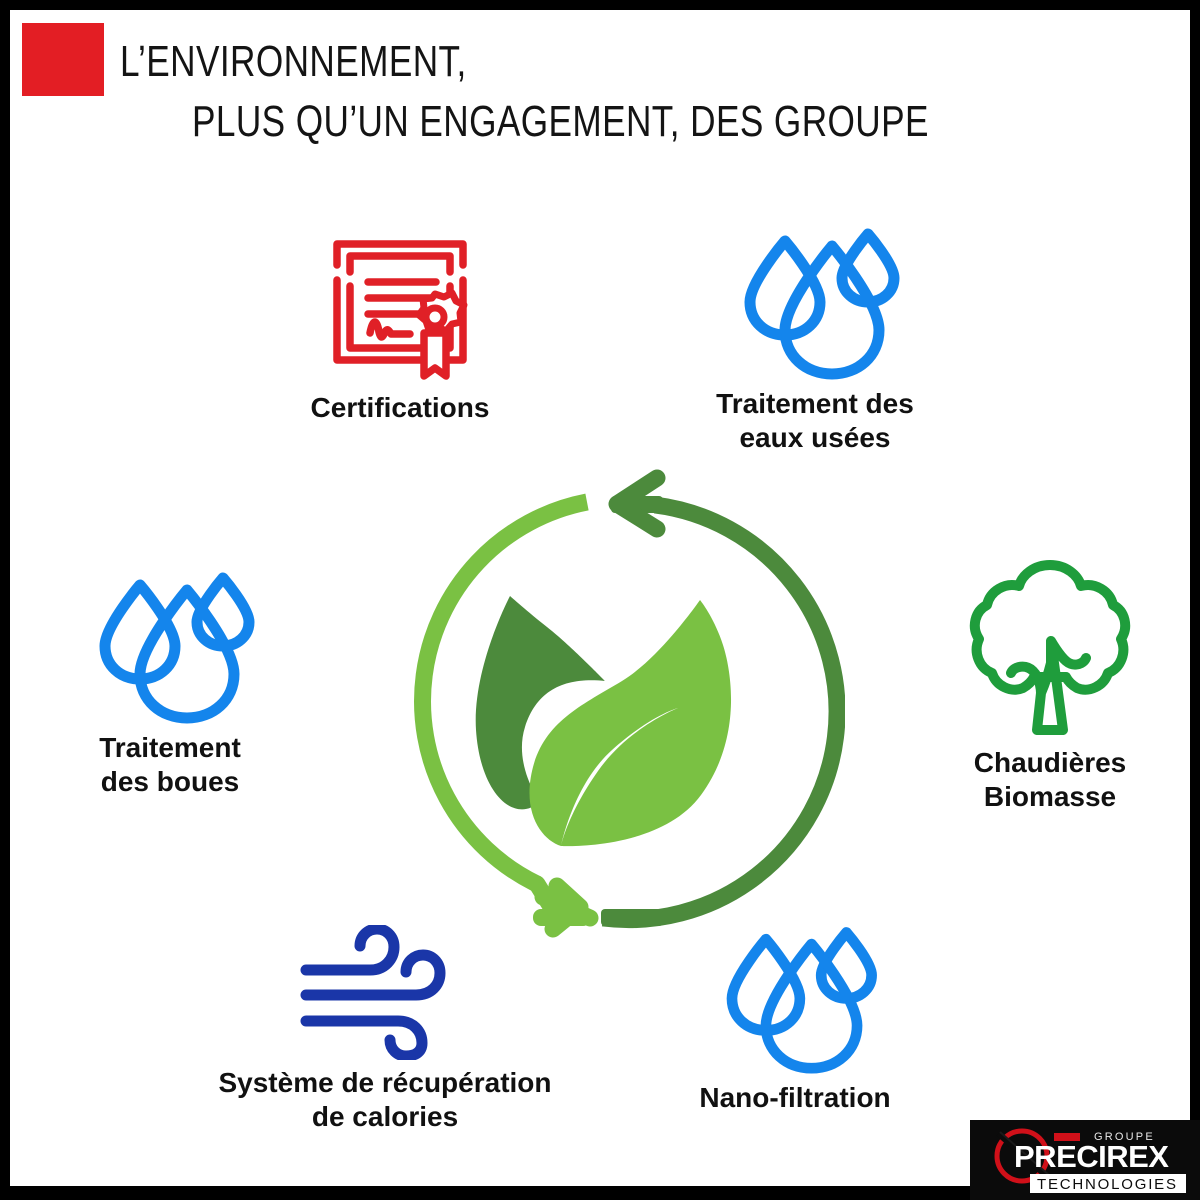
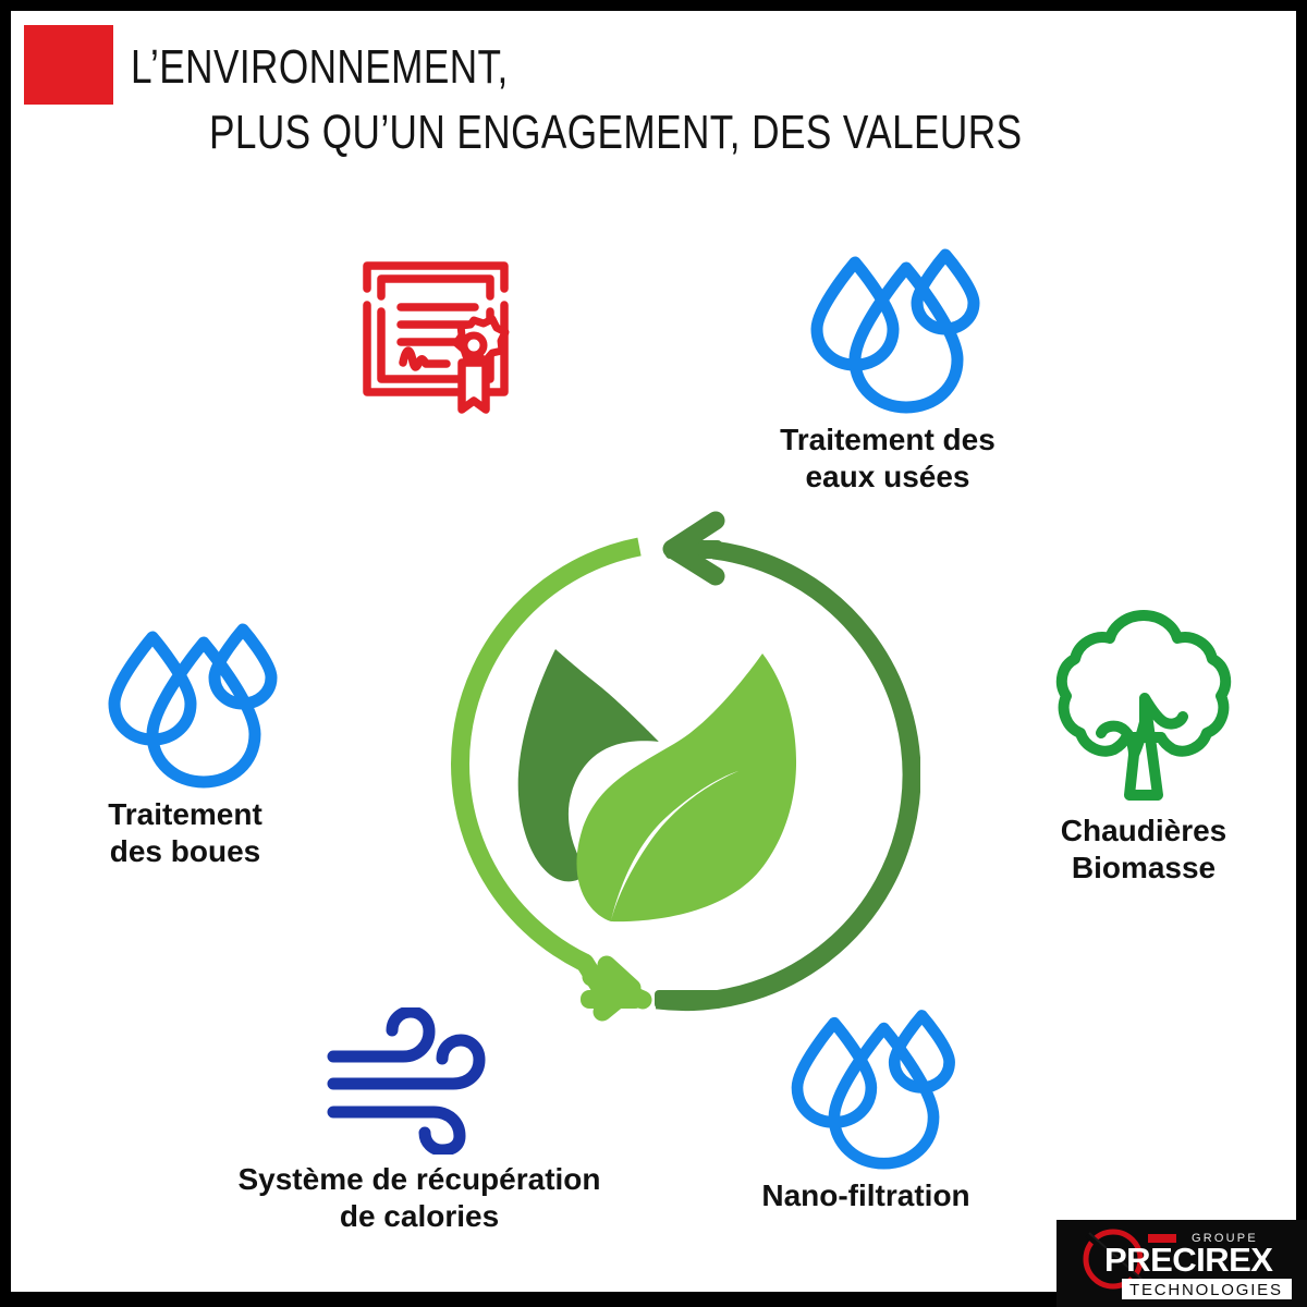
  L’ENVIRONNEMENT,
- PLUS QU’UN ENGAGEMENT, DES GROUPE
+ PLUS QU’UN ENGAGEMENT, DES VALEURS
- Certifications
  Traitement des
  eaux usées
  Traitement
  des boues
  Chaudières
  Biomasse
  Système de récupération
  de calories
  Nano-filtration
  GROUPE
  PRECIREX
  TECHNOLOGIES
